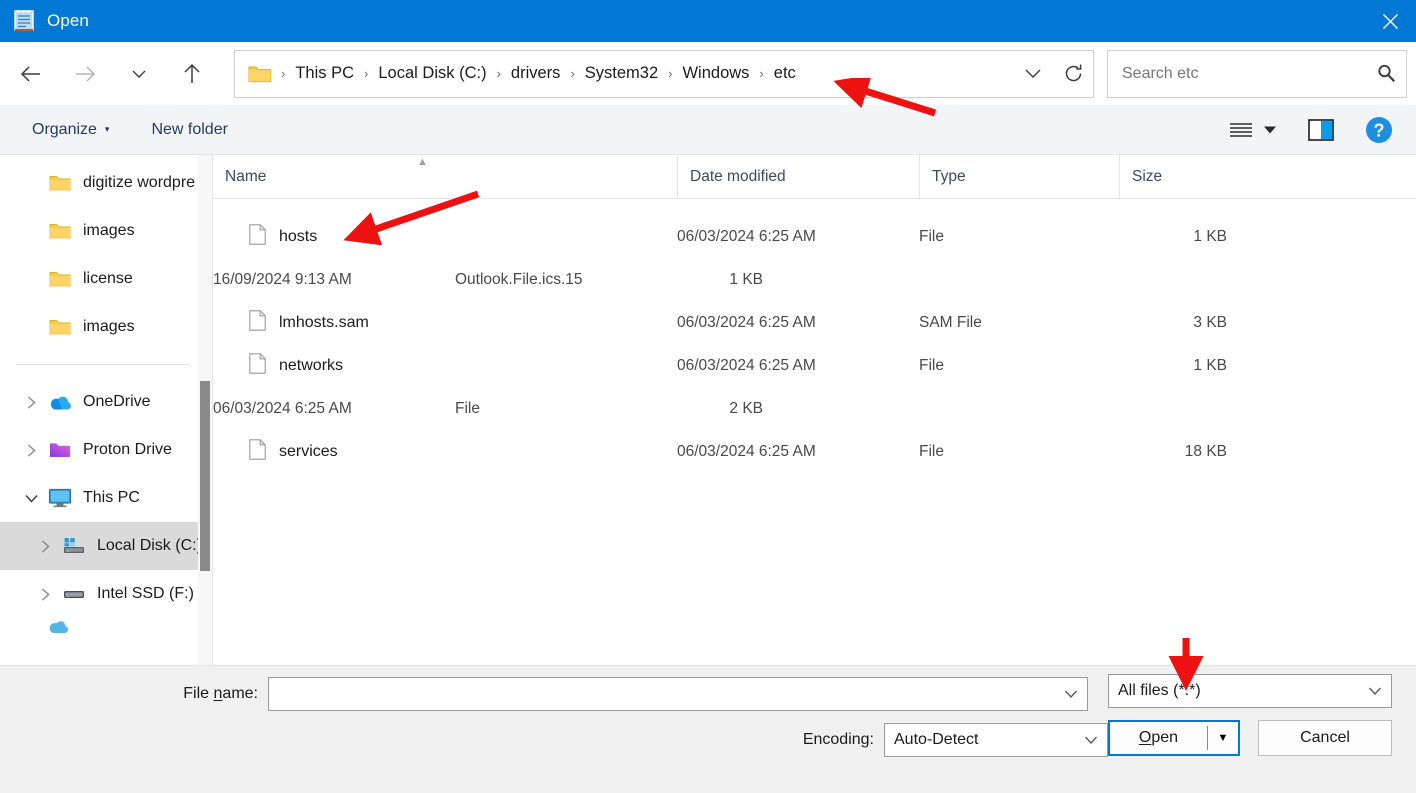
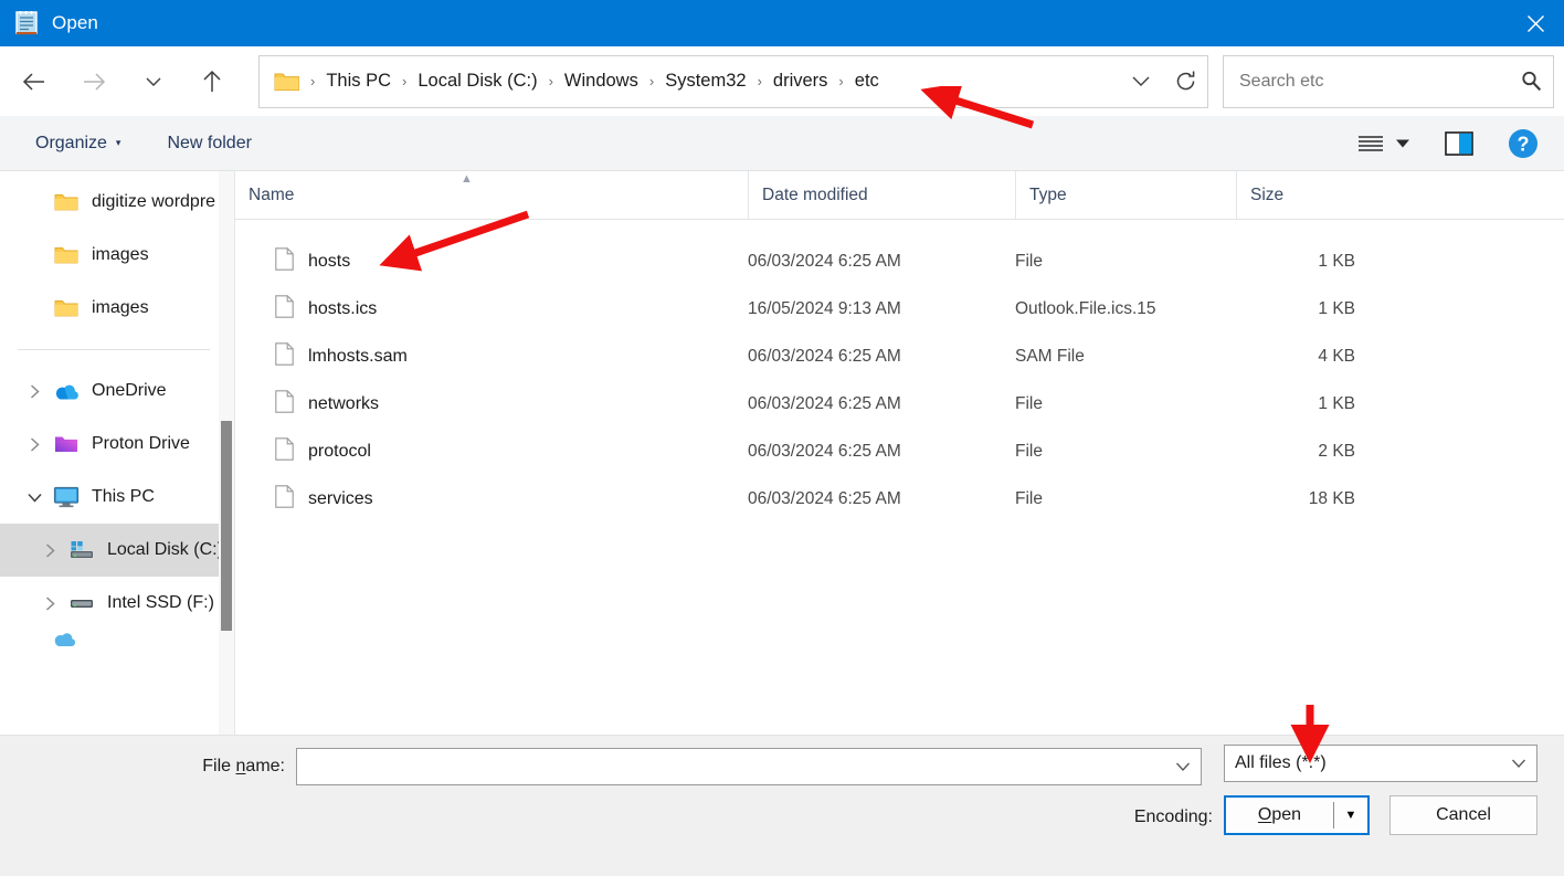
  Open
  ›
  This PC
  ›
  Local Disk (C:)
  ›
- drivers
+ Windows
  ›
  System32
  ›
- Windows
+ drivers
  ›
  etc
  Search etc
  Organize
  ▾
  New folder
  ?
  digitize wordpre
  images
- license
  images
  OneDrive
  Proton Drive
  This PC
  Local Disk (C:
  Intel SSD (F:)
  ▲
  Name
  Date modified
  Type
  Size
  hosts
  06/03/2024 6:25 AM
  File
  1 KB
+ hosts.ics
- 16/09/2024 9:13 AM
+ 16/05/2024 9:13 AM
  Outlook.File.ics.15
  1 KB
  lmhosts.sam
  06/03/2024 6:25 AM
  SAM File
- 3 KB
+ 4 KB
  networks
  06/03/2024 6:25 AM
  File
  1 KB
+ protocol
  06/03/2024 6:25 AM
  File
  2 KB
  services
  06/03/2024 6:25 AM
  File
  18 KB
  File name:
  All files (*.*)
  Encoding:
- Auto-Detect
  Open
  ▼
  Cancel
